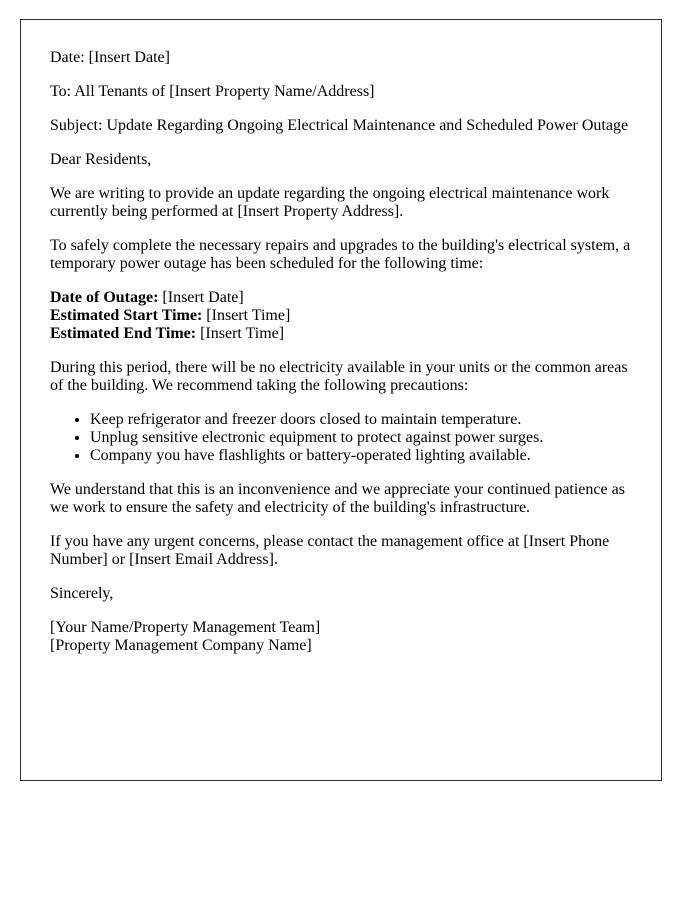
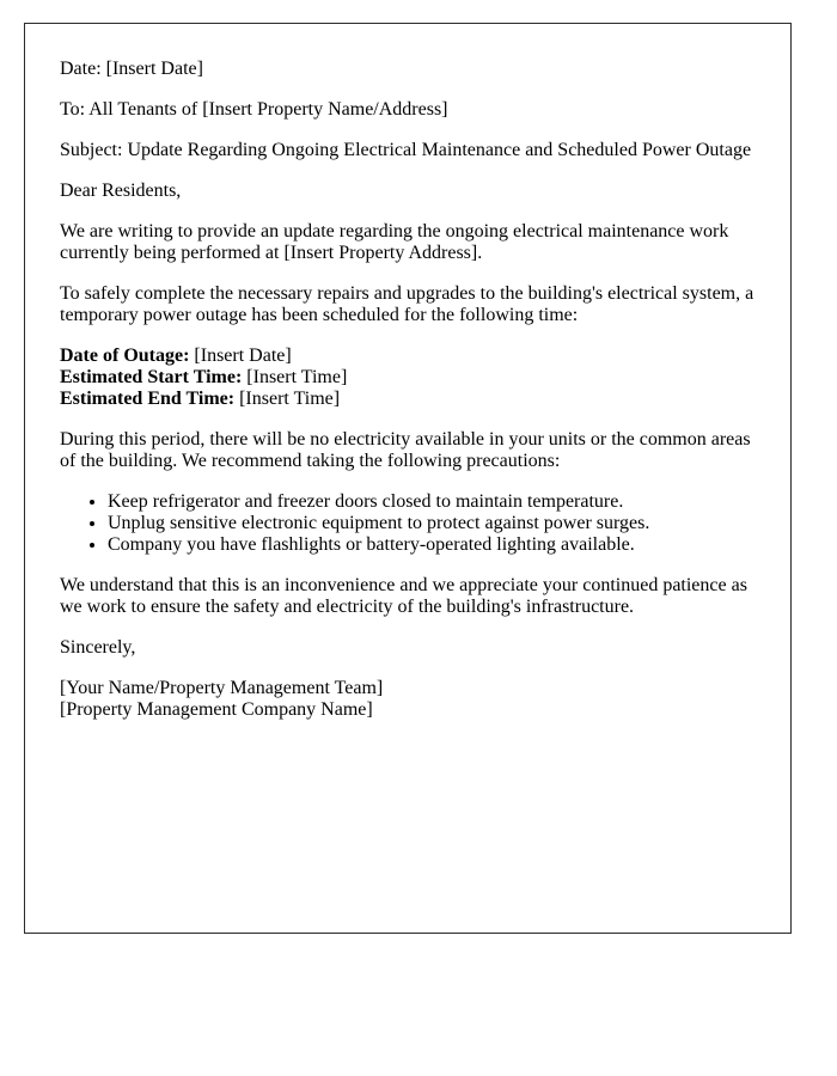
  Date: [Insert Date]
  To: All Tenants of [Insert Property Name/Address]
  Subject: Update Regarding Ongoing Electrical Maintenance and Scheduled Power Outage
  Dear Residents,
  We are writing to provide an update regarding the ongoing electrical maintenance work currently being performed at [Insert Property Address].
  To safely complete the necessary repairs and upgrades to the building's electrical system, a temporary power outage has been scheduled for the following time:
  Date of Outage: [Insert Date]
  Estimated Start Time: [Insert Time]
  Estimated End Time: [Insert Time]
  During this period, there will be no electricity available in your units or the common areas of the building. We recommend taking the following precautions:
  Keep refrigerator and freezer doors closed to maintain temperature.
  Unplug sensitive electronic equipment to protect against power surges.
  Company you have flashlights or battery-operated lighting available.
  We understand that this is an inconvenience and we appreciate your continued patience as we work to ensure the safety and electricity of the building's infrastructure.
- If you have any urgent concerns, please contact the management office at [Insert Phone Number] or [Insert Email Address].
  Sincerely,
  [Your Name/Property Management Team]
  [Property Management Company Name]
